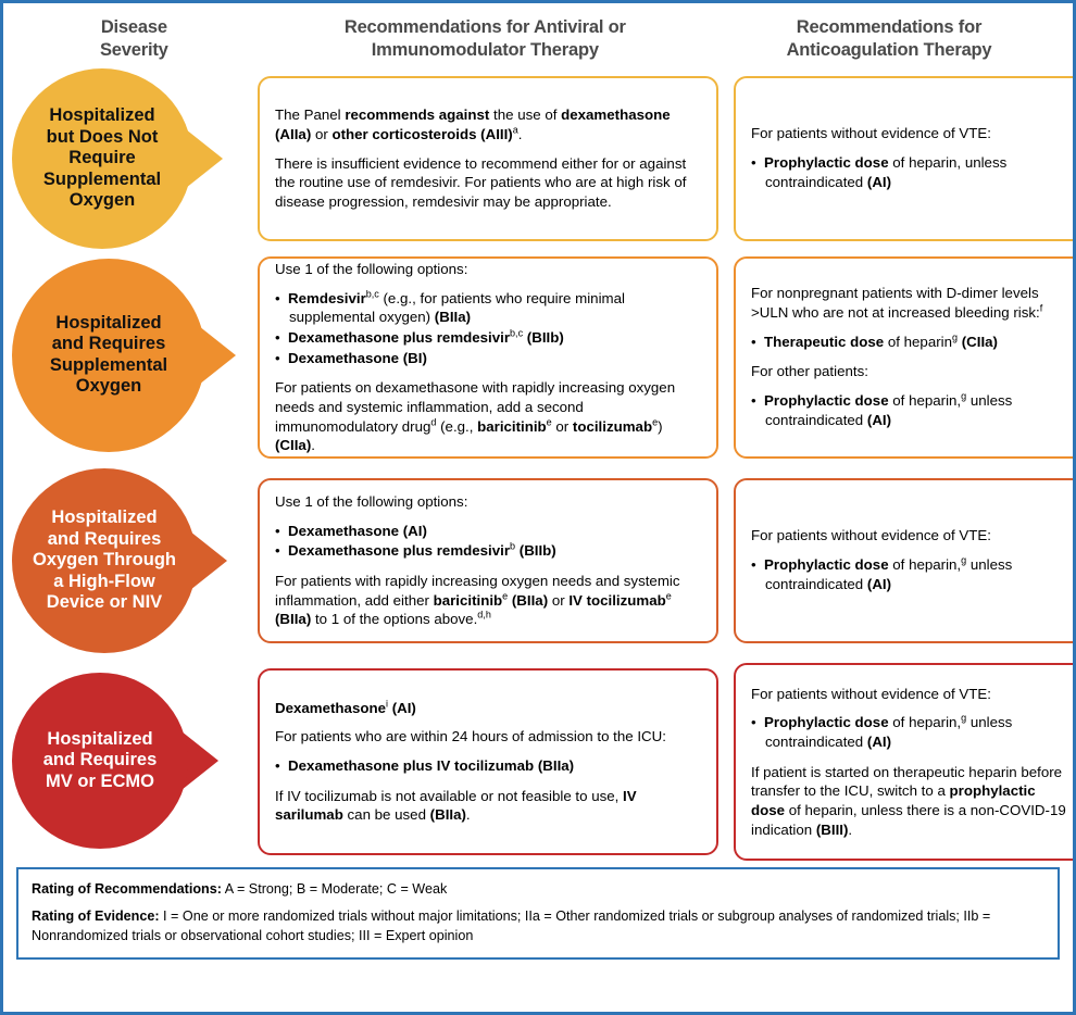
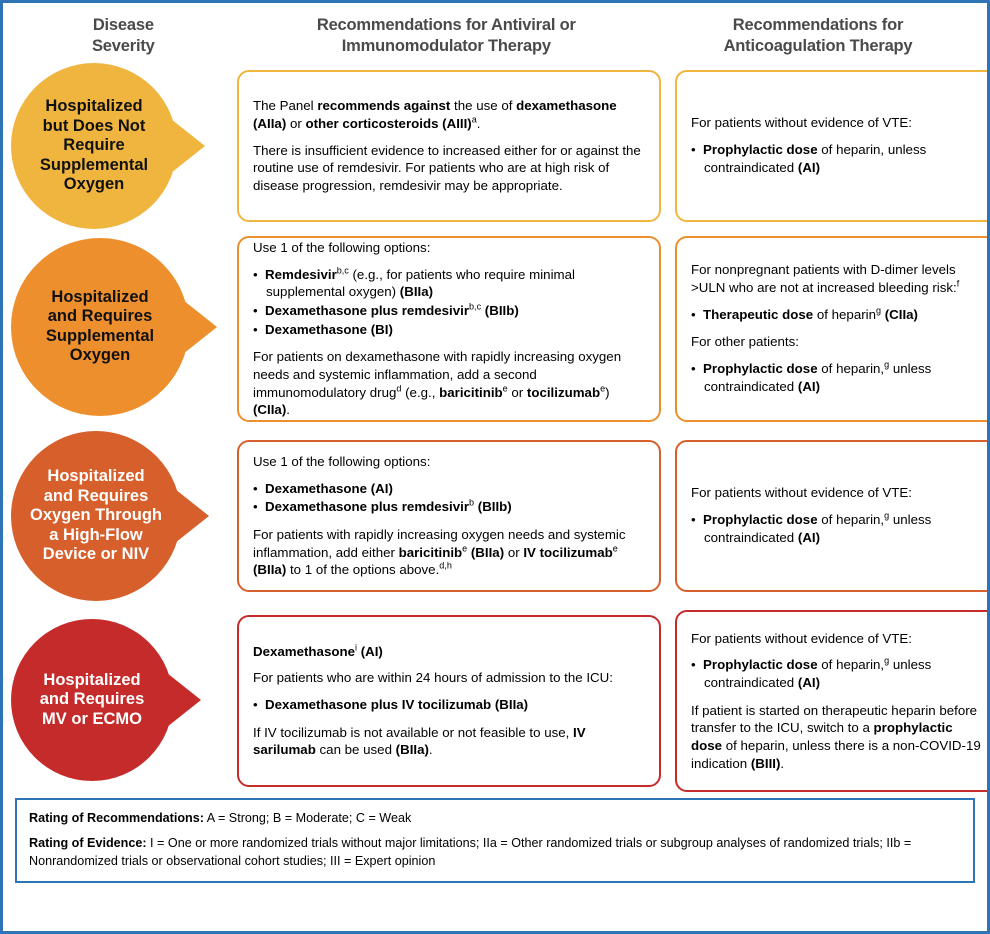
  Disease
  Severity
  Recommendations for Antiviral or
  Immunomodulator Therapy
  Recommendations for
  Anticoagulation Therapy
  Hospitalized
  but Does Not
  Require
  Supplemental
  Oxygen
  The Panel recommends against the use of dexamethasone (AIIa) or other corticosteroids (AIII)a.
- There is insufficient evidence to recommend either for or against the routine use of remdesivir. For patients who are at high risk of disease progression, remdesivir may be appropriate.
+ There is insufficient evidence to increased either for or against the routine use of remdesivir. For patients who are at high risk of disease progression, remdesivir may be appropriate.
  For patients without evidence of VTE:
  Prophylactic dose of heparin, unless contraindicated (AI)
  Hospitalized
  and Requires
  Supplemental
  Oxygen
  Use 1 of the following options:
  Remdesivirb,c (e.g., for patients who require minimal supplemental oxygen) (BIIa)
  Dexamethasone plus remdesivirb,c (BIIb)
  Dexamethasone (BI)
  For patients on dexamethasone with rapidly increasing oxygen needs and systemic inflammation, add a second immunomodulatory drugd (e.g., baricitinibe or tocilizumabe) (CIIa).
  For nonpregnant patients with D-dimer levels >ULN who are not at increased bleeding risk:f
  Therapeutic dose of heparing (CIIa)
  For other patients:
  Prophylactic dose of heparin,g unless contraindicated (AI)
  Hospitalized
  and Requires
  Oxygen Through
  a High-Flow
  Device or NIV
  Use 1 of the following options:
  Dexamethasone (AI)
  Dexamethasone plus remdesivirb (BIIb)
  For patients with rapidly increasing oxygen needs and systemic inflammation, add either baricitinibe (BIIa) or IV tocilizumabe (BIIa) to 1 of the options above.d,h
  For patients without evidence of VTE:
  Prophylactic dose of heparin,g unless contraindicated (AI)
  Hospitalized
  and Requires
  MV or ECMO
  Dexamethasonei (AI)
  For patients who are within 24 hours of admission to the ICU:
  Dexamethasone plus IV tocilizumab (BIIa)
  If IV tocilizumab is not available or not feasible to use, IV sarilumab can be used (BIIa).
  For patients without evidence of VTE:
  Prophylactic dose of heparin,g unless contraindicated (AI)
  If patient is started on therapeutic heparin before transfer to the ICU, switch to a prophylactic dose of heparin, unless there is a non-COVID-19 indication (BIII).
  Rating of Recommendations: A = Strong; B = Moderate; C = Weak
  Rating of Evidence: I = One or more randomized trials without major limitations; IIa = Other randomized trials or subgroup analyses of randomized trials; IIb = Nonrandomized trials or observational cohort studies; III = Expert opinion
